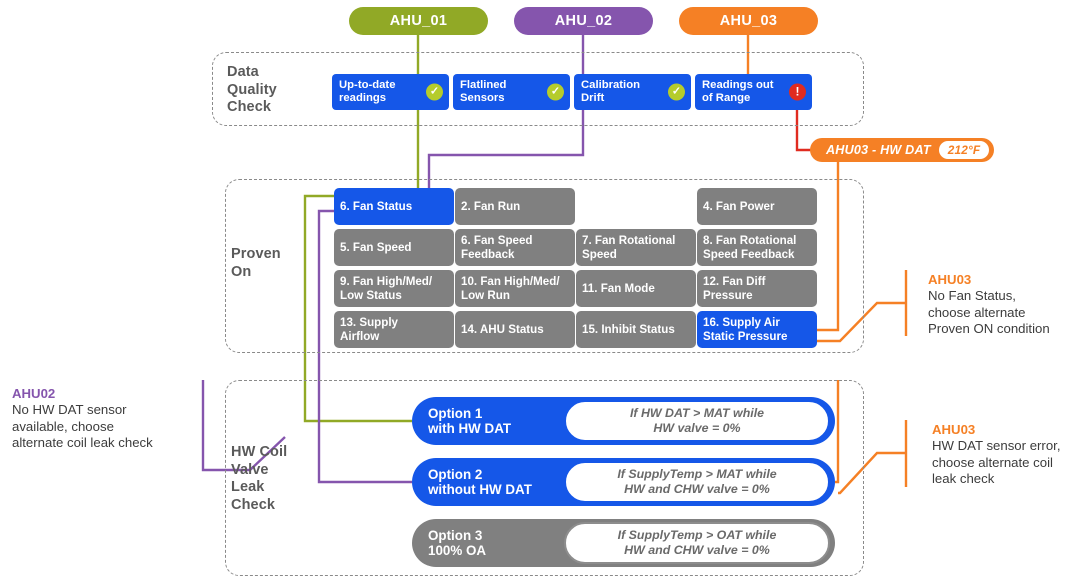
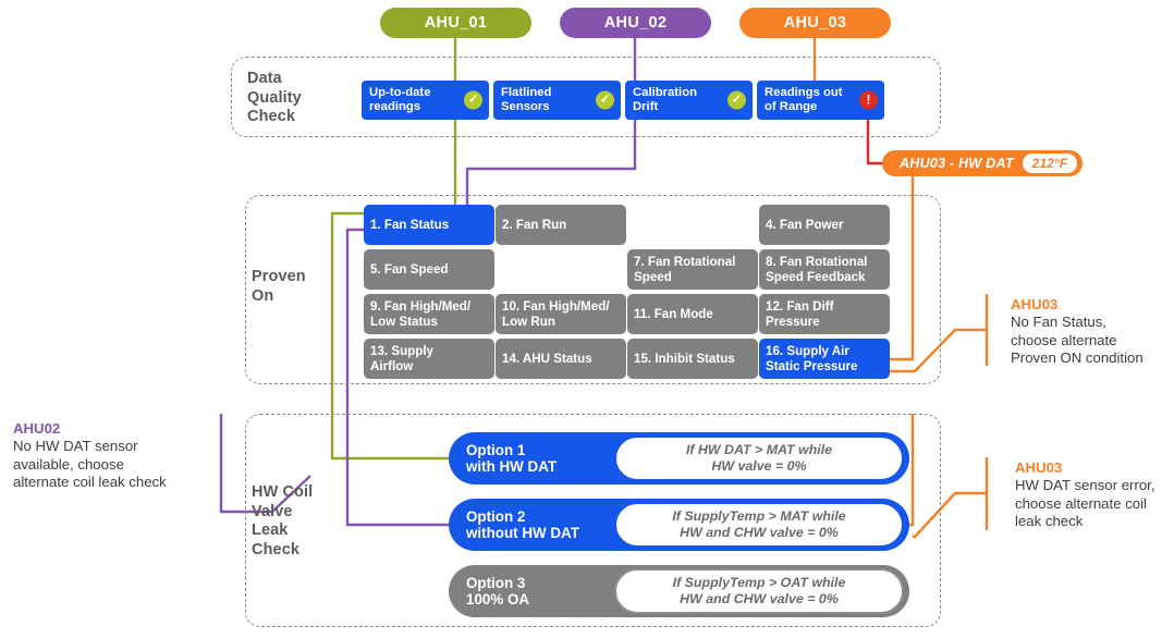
  AHU_01
  AHU_02
  AHU_03
  Data
  Quality
  Check
  Proven
  On
  HW Coil
  Valve
  Leak
  Check
  Up-to-date
  readings
  ✓
  Flatlined
  Sensors
  ✓
  Calibration
  Drift
  ✓
  Readings out
  of Range
  !
  AHU03 - HW DAT
  212°F
- 6. Fan Status
+ 1. Fan Status
  2. Fan Run
  4. Fan Power
  5. Fan Speed
- 6. Fan Speed
- Feedback
  7. Fan Rotational
  Speed
  8. Fan Rotational
  Speed Feedback
  9. Fan High/Med/
  Low Status
  10. Fan High/Med/
  Low Run
  11. Fan Mode
  12. Fan Diff
  Pressure
  13. Supply
  Airflow
  14. AHU Status
  15. Inhibit Status
  16. Supply Air
  Static Pressure
  Option 1
  with HW DAT
  If HW DAT > MAT while
  HW valve = 0%
  Option 2
  without HW DAT
  If SupplyTemp > MAT while
  HW and CHW valve = 0%
  Option 3
  100% OA
  If SupplyTemp > OAT while
  HW and CHW valve = 0%
  AHU02
  No HW DAT sensor
  available, choose
  alternate coil leak check
  AHU03
  No Fan Status,
  choose alternate
  Proven ON condition
  AHU03
  HW DAT sensor error,
  choose alternate coil
  leak check
